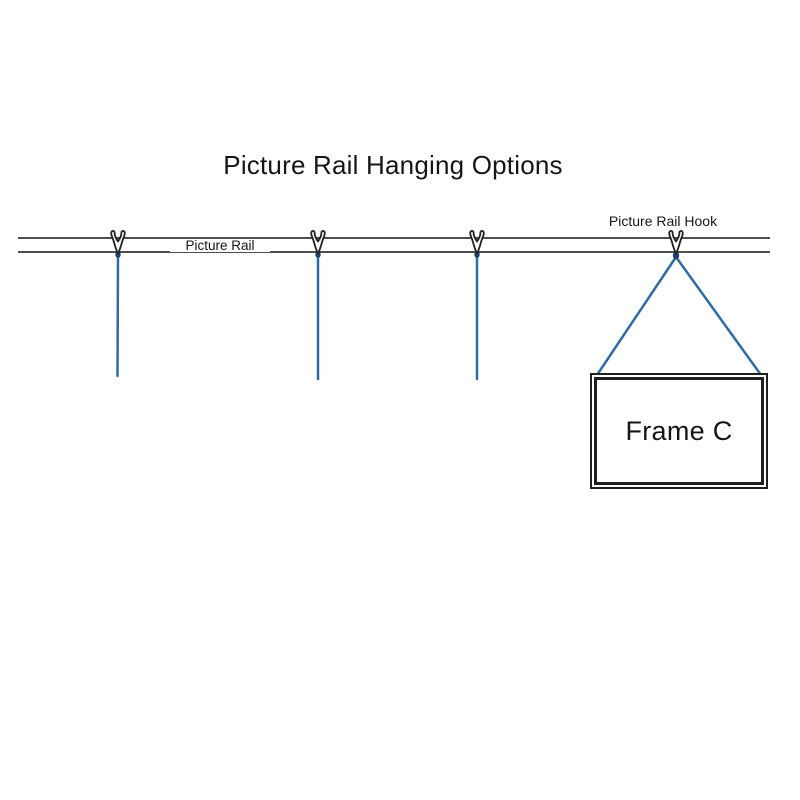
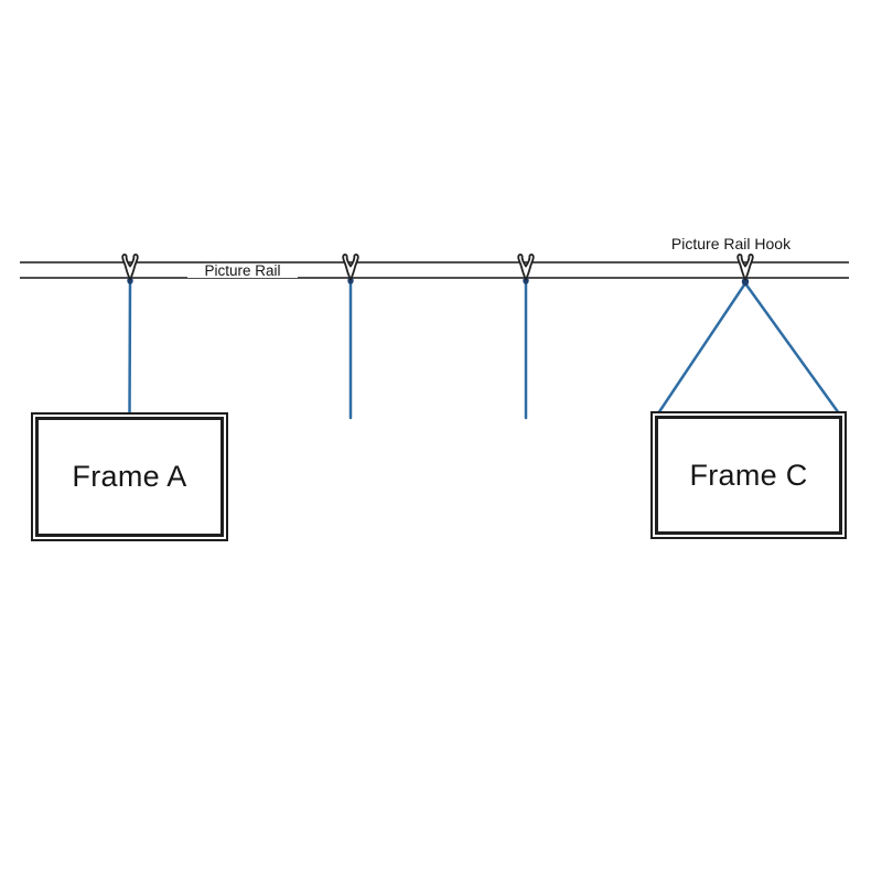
- Picture Rail Hanging Options
  Picture Rail
  Picture Rail Hook
+ Frame A
  Frame C
